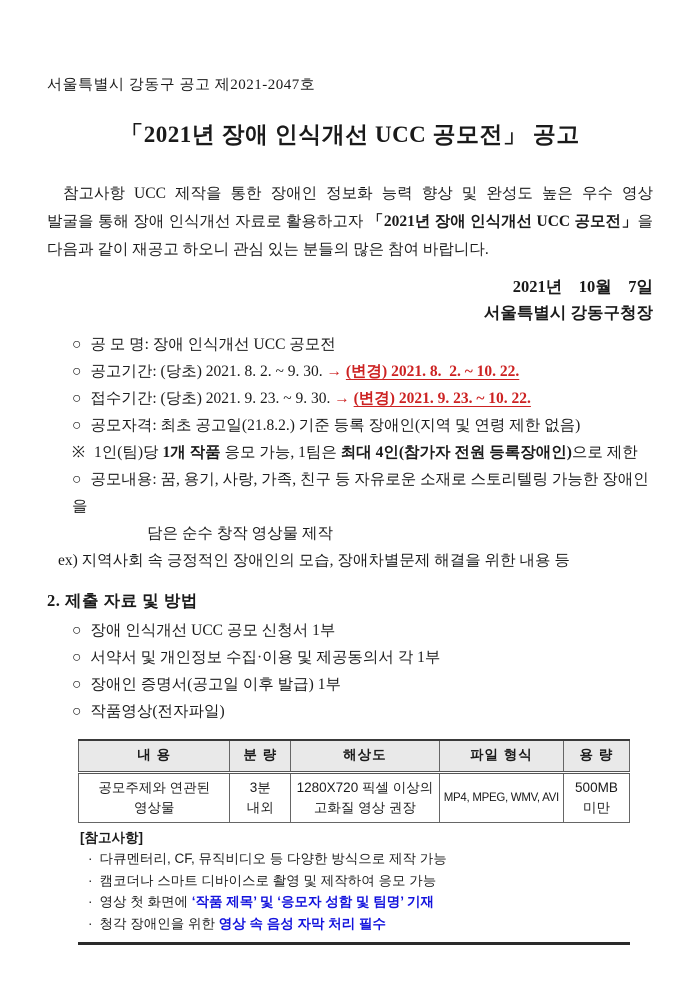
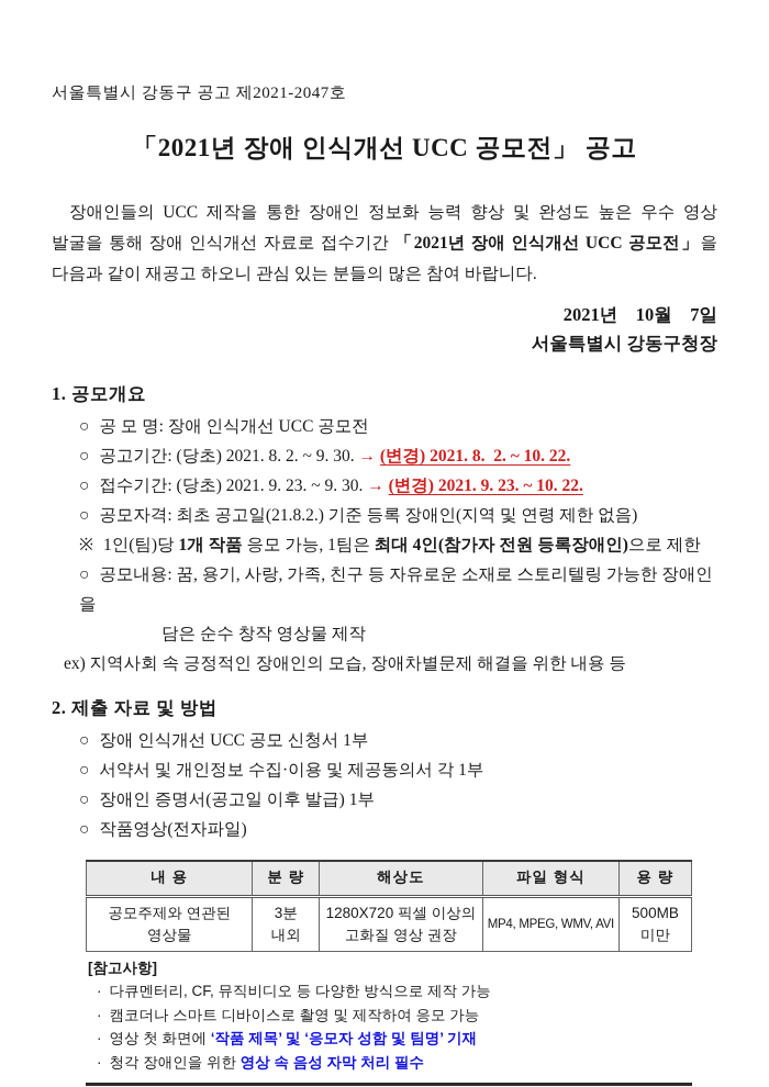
  서울특별시 강동구 공고 제2021-2047호
  「2021년 장애 인식개선 UCC 공모전」 공고
- 참고사항 UCC 제작을 통한 장애인 정보화 능력 향상 및 완성도 높은 우수 영상
+ 장애인들의 UCC 제작을 통한 장애인 정보화 능력 향상 및 완성도 높은 우수 영상
- 발굴을 통해 장애 인식개선 자료로 활용하고자 「2021년 장애 인식개선 UCC 공모전」을
+ 발굴을 통해 장애 인식개선 자료로 접수기간 「2021년 장애 인식개선 UCC 공모전」을
  다음과 같이 재공고 하오니 관심 있는 분들의 많은 참여 바랍니다.
  2021년 10월 7일
  서울특별시 강동구청장
+ 1. 공모개요
  ○ 공 모 명: 장애 인식개선 UCC 공모전
  ○ 공고기간: (당초) 2021. 8. 2. ~ 9. 30. → (변경) 2021. 8. 2. ~ 10. 22.
  ○ 접수기간: (당초) 2021. 9. 23. ~ 9. 30. → (변경) 2021. 9. 23. ~ 10. 22.
  ○ 공모자격: 최초 공고일(21.8.2.) 기준 등록 장애인(지역 및 연령 제한 없음)
  ※ 1인(팀)당 1개 작품 응모 가능, 1팀은 최대 4인(참가자 전원 등록장애인)으로 제한
  ○ 공모내용: 꿈, 용기, 사랑, 가족, 친구 등 자유로운 소재로 스토리텔링 가능한 장애인을
  담은 순수 창작 영상물 제작
  ex) 지역사회 속 긍정적인 장애인의 모습, 장애차별문제 해결을 위한 내용 등
  2. 제출 자료 및 방법
  ○ 장애 인식개선 UCC 공모 신청서 1부
  ○ 서약서 및 개인정보 수집·이용 및 제공동의서 각 1부
  ○ 장애인 증명서(공고일 이후 발급) 1부
  ○ 작품영상(전자파일)
  내 용	분 량	해상도	파일 형식	용 량
  공모주제와 연관된 영상물	3분 내외	1280X720 픽셀 이상의 고화질 영상 권장	MP4, MPEG, WMV, AVI	500MB 미만
  [참고사항]
  · 다큐멘터리, CF, 뮤직비디오 등 다양한 방식으로 제작 가능
  · 캠코더나 스마트 디바이스로 촬영 및 제작하여 응모 가능
  · 영상 첫 화면에 ‘작품 제목’ 및 ‘응모자 성함 및 팀명’ 기재
  · 청각 장애인을 위한 영상 속 음성 자막 처리 필수
